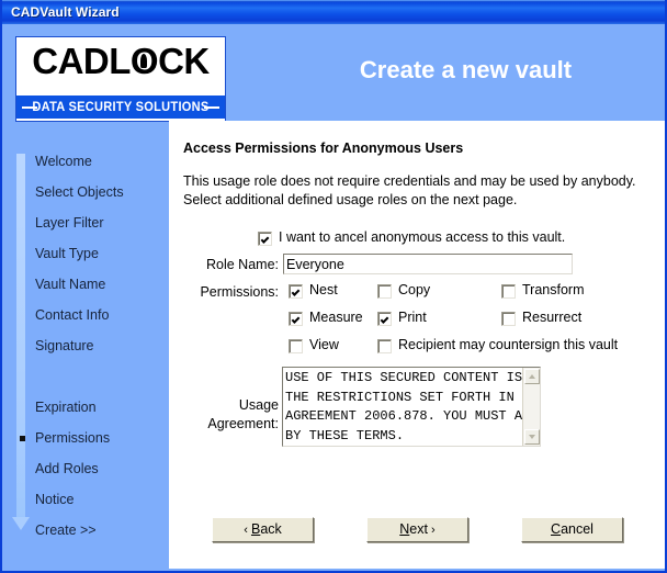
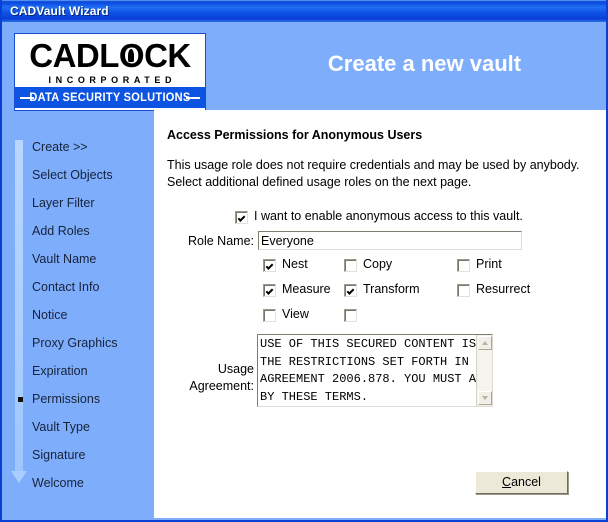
  CADVault Wizard
  CADL CK
+ INCORPORATED
  DATA SECURITY SOLUTIONS
  Create a new vault
- Welcome
+ Create >>
  Select Objects
  Layer Filter
- Vault Type
+ Add Roles
  Vault Name
  Contact Info
- Signature
+ Notice
+ Proxy Graphics
  Expiration
  Permissions
- Add Roles
+ Vault Type
- Notice
+ Signature
- Create >>
+ Welcome
  Access Permissions for Anonymous Users
  This usage role does not require credentials and may be used by anybody. Select additional defined usage roles on the next page.
- I want to ancel anonymous access to this vault.
+ I want to enable anonymous access to this vault.
  Role Name:
  Everyone
- Permissions:
  Nest
  Copy
- Transform
+ Print
  Measure
- Print
+ Transform
  Resurrect
  View
- Recipient may countersign this vault
  Usage
  Agreement:
  USE OF THIS SECURED CONTENT IS THE RESTRICTIONS SET FORTH IN AGREEMENT 2006.878. YOU MUST A BY THESE TERMS.
- ‹ Back
- Next ›
  Cancel
